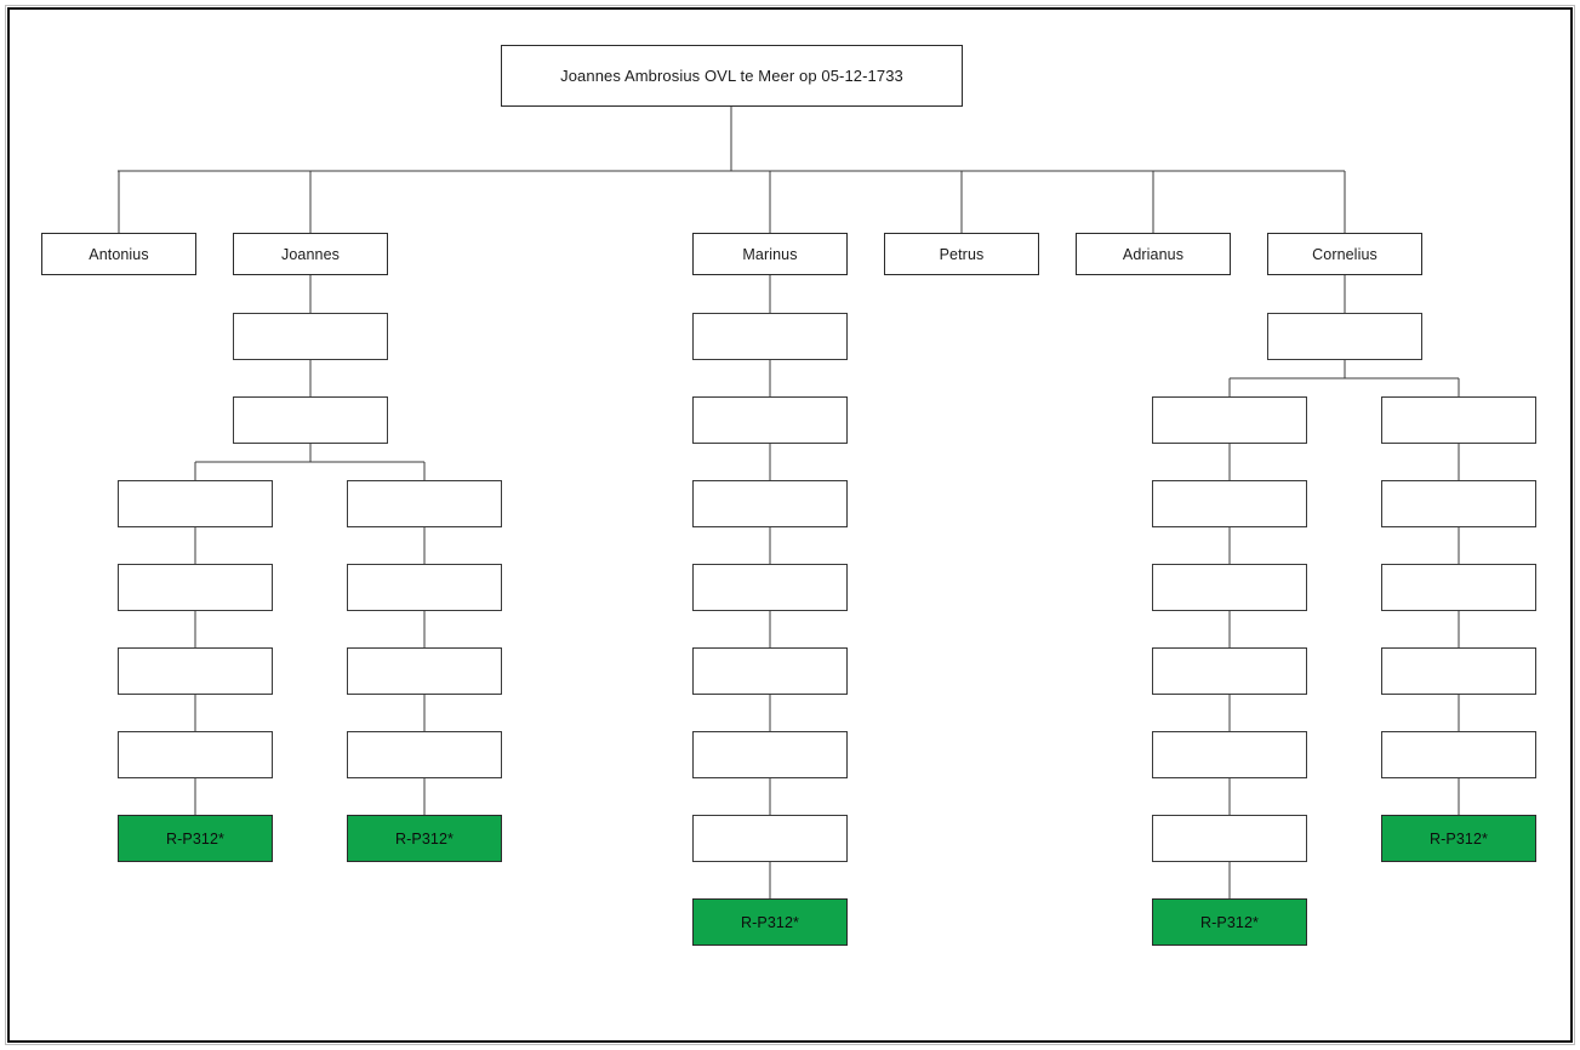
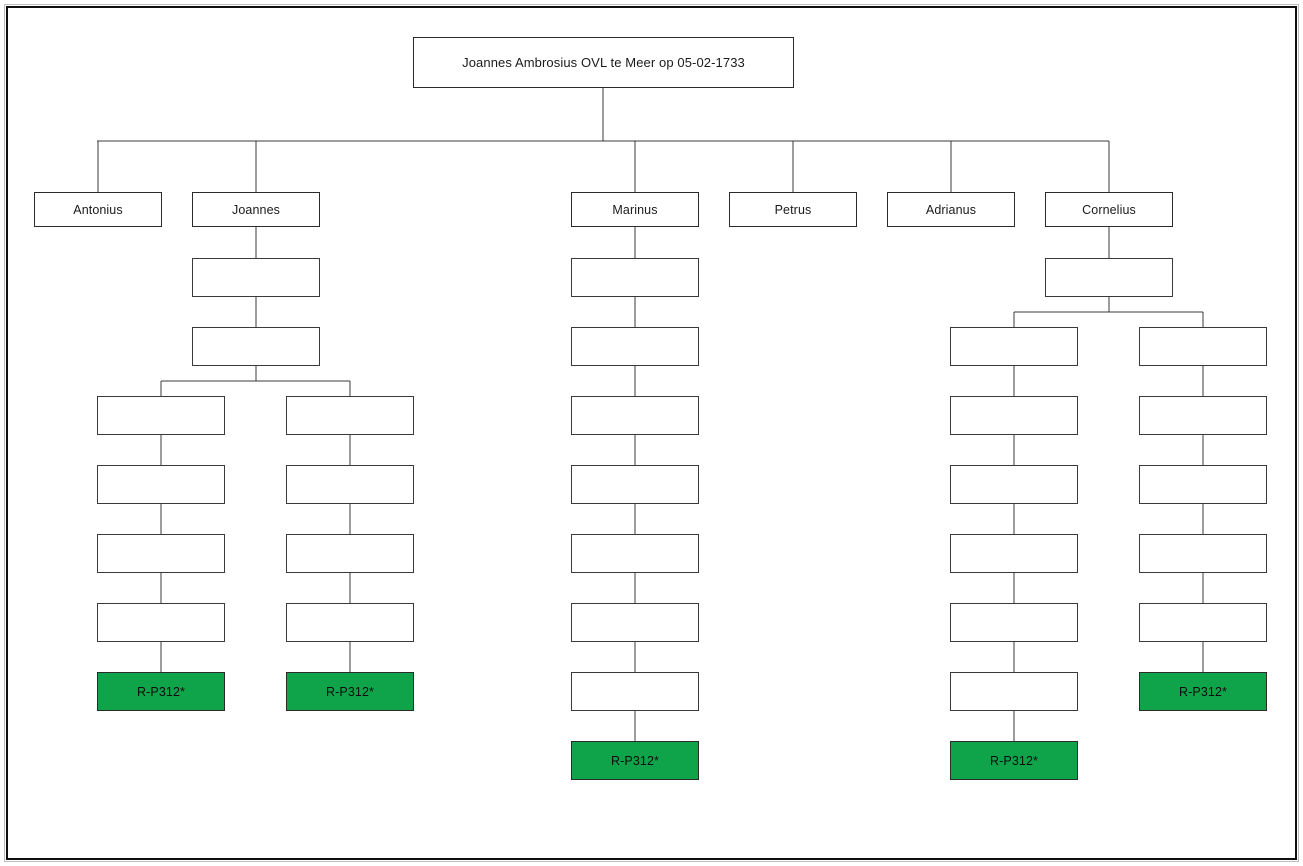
- Joannes Ambrosius OVL te Meer op 05-12-1733
+ Joannes Ambrosius OVL te Meer op 05-02-1733
  Antonius
  Joannes
  Marinus
  Petrus
  Adrianus
  Cornelius
  R-P312*
  R-P312*
  R-P312*
  R-P312*
  R-P312*
